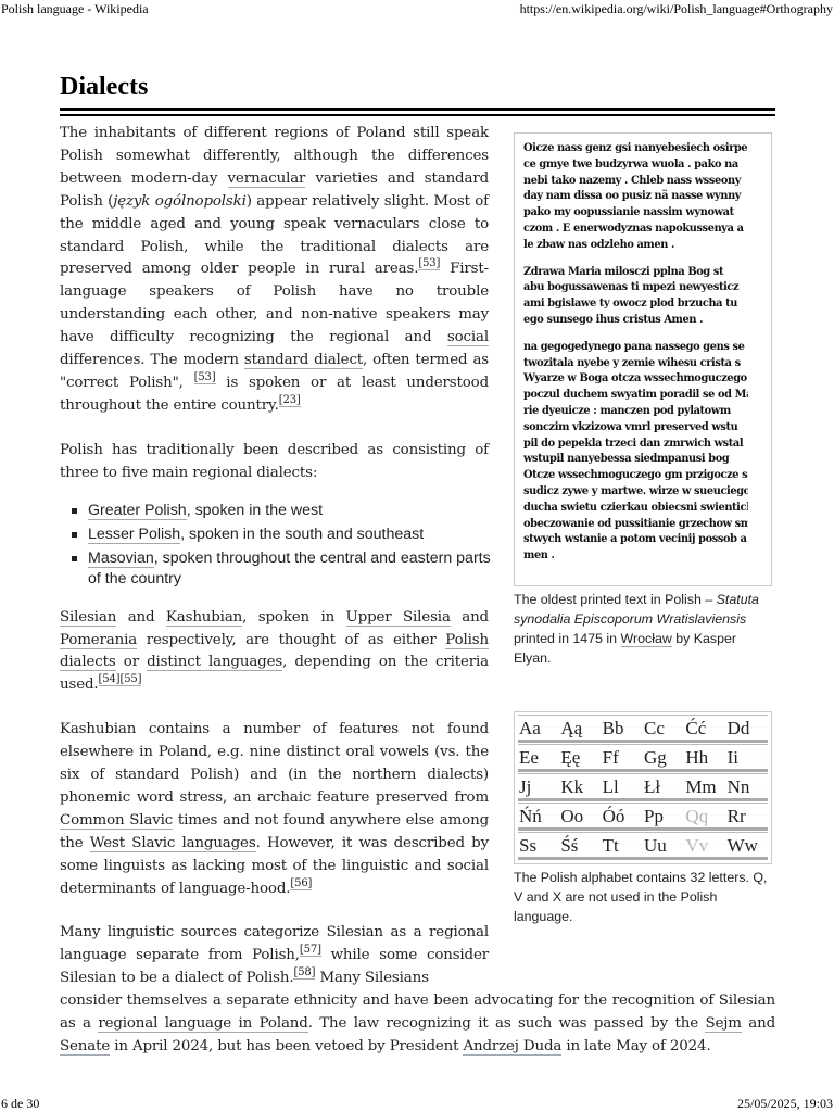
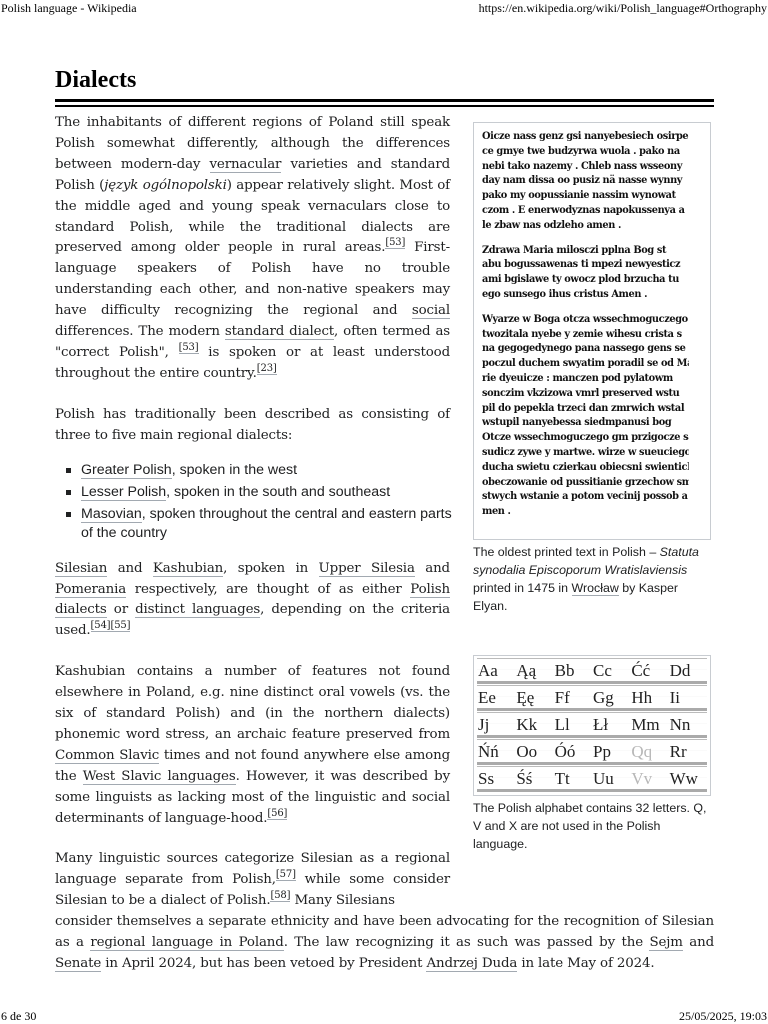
  Polish language - Wikipedia
  https://en.wikipedia.org/wiki/Polish_language#Orthography
  Dialects
  The inhabitants of different regions of Poland still speak Polish somewhat differently, although the differences between modern-day vernacular varieties and standard Polish (język ogólnopolski) appear relatively slight. Most of the middle aged and young speak vernaculars close to standard Polish, while the traditional dialects are preserved among older people in rural areas.[53] First-language speakers of Polish have no trouble understanding each other, and non-native speakers may have difficulty recognizing the regional and social differences. The modern standard dialect, often termed as "correct Polish", [53] is spoken or at least understood throughout the entire country.[23]
  Polish has traditionally been described as consisting of three to five main regional dialects:
  Greater Polish, spoken in the west
  Lesser Polish, spoken in the south and southeast
  Masovian, spoken throughout the central and eastern parts of the country
  Silesian and Kashubian, spoken in Upper Silesia and Pomerania respectively, are thought of as either Polish dialects or distinct languages, depending on the criteria used.[54][55]
  Kashubian contains a number of features not found elsewhere in Poland, e.g. nine distinct oral vowels (vs. the six of standard Polish) and (in the northern dialects) phonemic word stress, an archaic feature preserved from Common Slavic times and not found anywhere else among the West Slavic languages. However, it was described by some linguists as lacking most of the linguistic and social determinants of language-hood.[56]
  Many linguistic sources categorize Silesian as a regional language separate from Polish,[57] while some consider Silesian to be a dialect of Polish.[58] Many Silesians
  consider themselves a separate ethnicity and have been advocating for the recognition of Silesian as a regional language in Poland. The law recognizing it as such was passed by the Sejm and Senate in April 2024, but has been vetoed by President Andrzej Duda in late May of 2024.
  Oicze nass genz gsi nanyebesiech osirpe
  ce gmye twe budzyrwa wuola . pako na
  nebi tako nazemy . Chleb nass wsseony
  day nam dissa oo pusiz nä nasse wynny
  pako my oopussianie nassim wynowat
  czom . E enerwodyznas napokussenya a
  le zbaw nas odzleho amen .
  Zdrawa Maria milosczi pplna Bog st
  abu bogussawenas ti mpezi newyesticz
  ami bgislawe ty owocz plod brzucha tu
  ego sunsego ihus cristus Amen .
- na gegogedynego pana nassego gens se
+ Wyarze w Boga otcza wssechmoguczego
  twozitala nyebe y zemie wihesu crista s
- Wyarze w Boga otcza wssechmoguczego
+ na gegogedynego pana nassego gens se
  poczul duchem swyatim poradil se od M
  rie dyeuicze : manczen pod pylatowm
  sonczim vkzizowa vmrl preserved wstu
  pil do pepekla trzeci dan zmrwich wstal
  wstupil nanyebessa siedmpanusi bog
  Otcze wssechmoguczego gm przigocze s
  sudicz zywe y martwe. wirze w sueuciego
  ducha swietu czierkau obiecsni swientic
  obeczowanie od pussitianie grzechow sm
  stwych wstanie a potom vecinij possob a
  men .
  The oldest printed text in Polish – Statuta synodalia Episcoporum Wratislaviensis printed in 1475 in Wrocław by Kasper Elyan.
  Aa
  Ąą
  Bb
  Cc
  Ćć
  Dd
  Ee
  Ęę
  Ff
  Gg
  Hh
  Ii
  Jj
  Kk
  Ll
  Łł
  Mm
  Nn
  Ńń
  Oo
  Óó
  Pp
  Qq
  Rr
  Ss
  Śś
  Tt
  Uu
  Vv
  Ww
  The Polish alphabet contains 32 letters. Q, V and X are not used in the Polish language.
  6 de 30
  25/05/2025, 19:03
